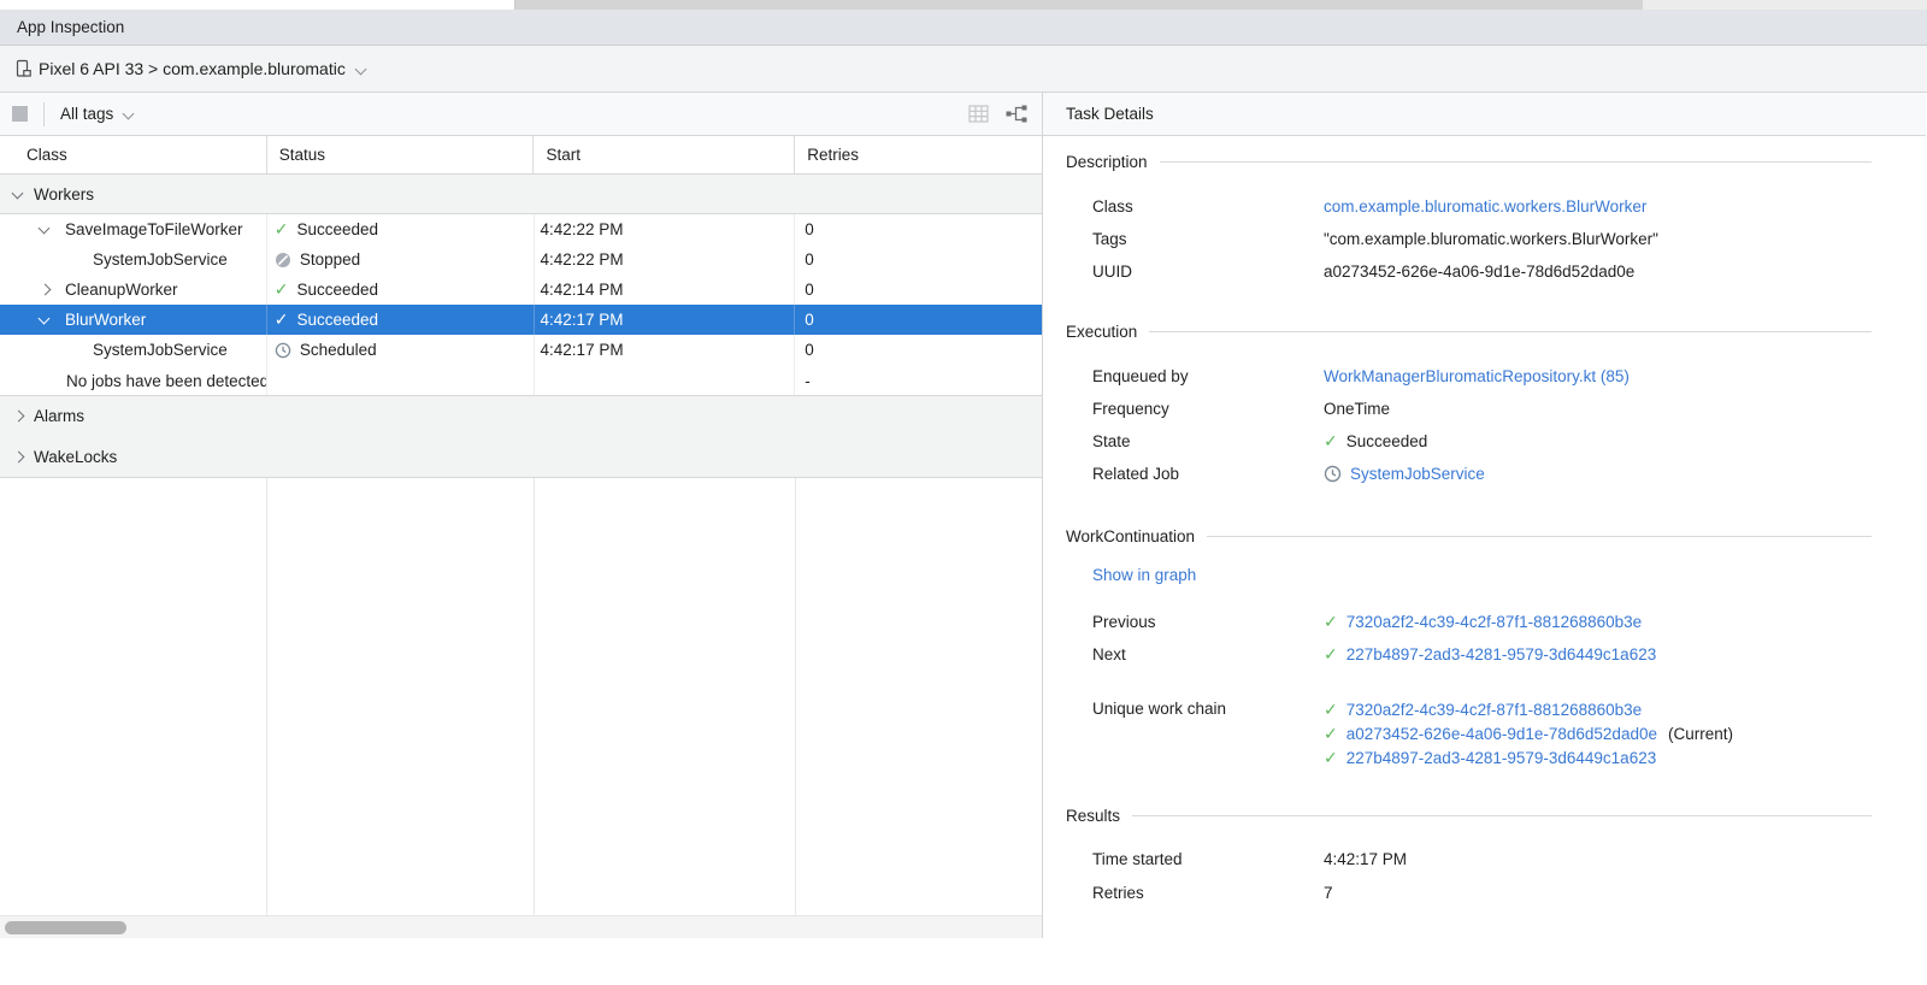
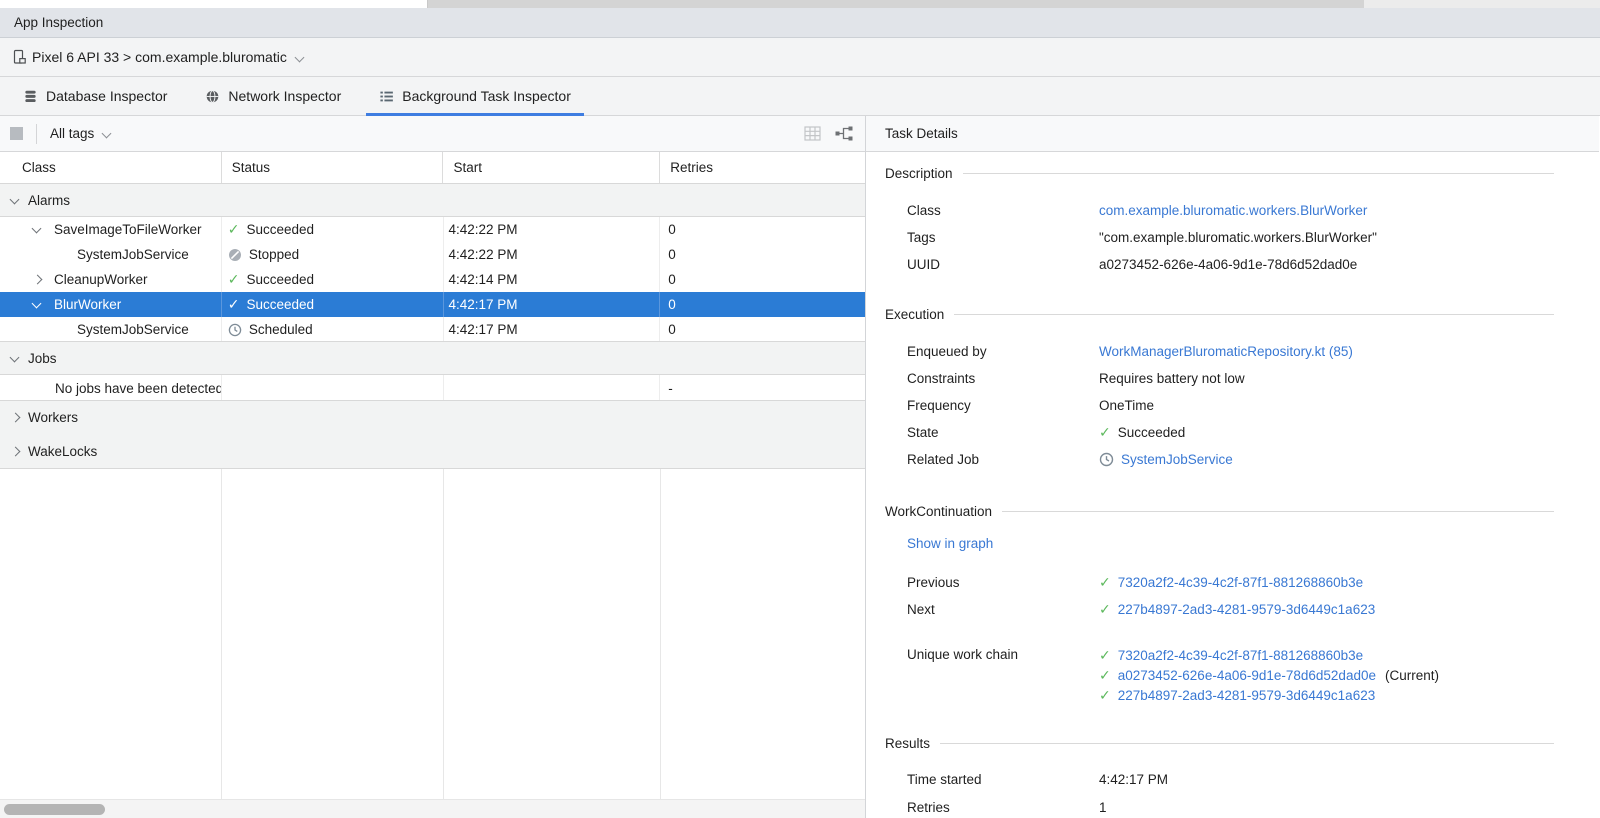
  App Inspection
  Pixel 6 API 33 > com.example.bluromatic
+ Database Inspector
+ Network Inspector
+ Background Task Inspector
  All tags
  Class
  Status
  Start
  Retries
- Workers
+ Alarms
  SaveImageToFileWorker
  ✓
  Succeeded
  4:42:22 PM
  0
  SystemJobService
  Stopped
  4:42:22 PM
  0
  CleanupWorker
  ✓
  Succeeded
  4:42:14 PM
  0
  BlurWorker
  ✓
  Succeeded
  4:42:17 PM
  0
  SystemJobService
  Scheduled
  4:42:17 PM
  0
+ Jobs
  No jobs have been detected
  -
- Alarms
+ Workers
  WakeLocks
  Task Details
  Description
  Class
  com.example.bluromatic.workers.BlurWorker
  Tags
  "com.example.bluromatic.workers.BlurWorker"
  UUID
  a0273452-626e-4a06-9d1e-78d6d52dad0e
  Execution
  Enqueued by
  WorkManagerBluromaticRepository.kt (85)
+ Constraints
+ Requires battery not low
  Frequency
  OneTime
  State
  ✓
  Succeeded
  Related Job
  SystemJobService
  WorkContinuation
  Show in graph
  Previous
  ✓
  7320a2f2-4c39-4c2f-87f1-881268860b3e
  Next
  ✓
  227b4897-2ad3-4281-9579-3d6449c1a623
  Unique work chain
  ✓
  7320a2f2-4c39-4c2f-87f1-881268860b3e
  ✓
  a0273452-626e-4a06-9d1e-78d6d52dad0e
  (Current)
  ✓
  227b4897-2ad3-4281-9579-3d6449c1a623
  Results
  Time started
  4:42:17 PM
  Retries
- 7
+ 1
